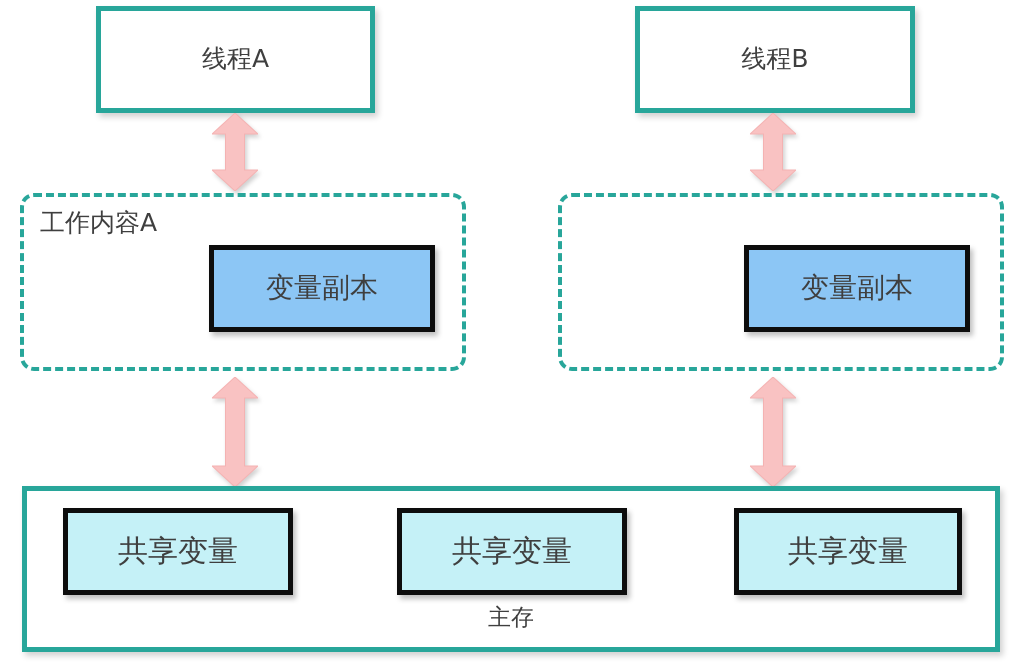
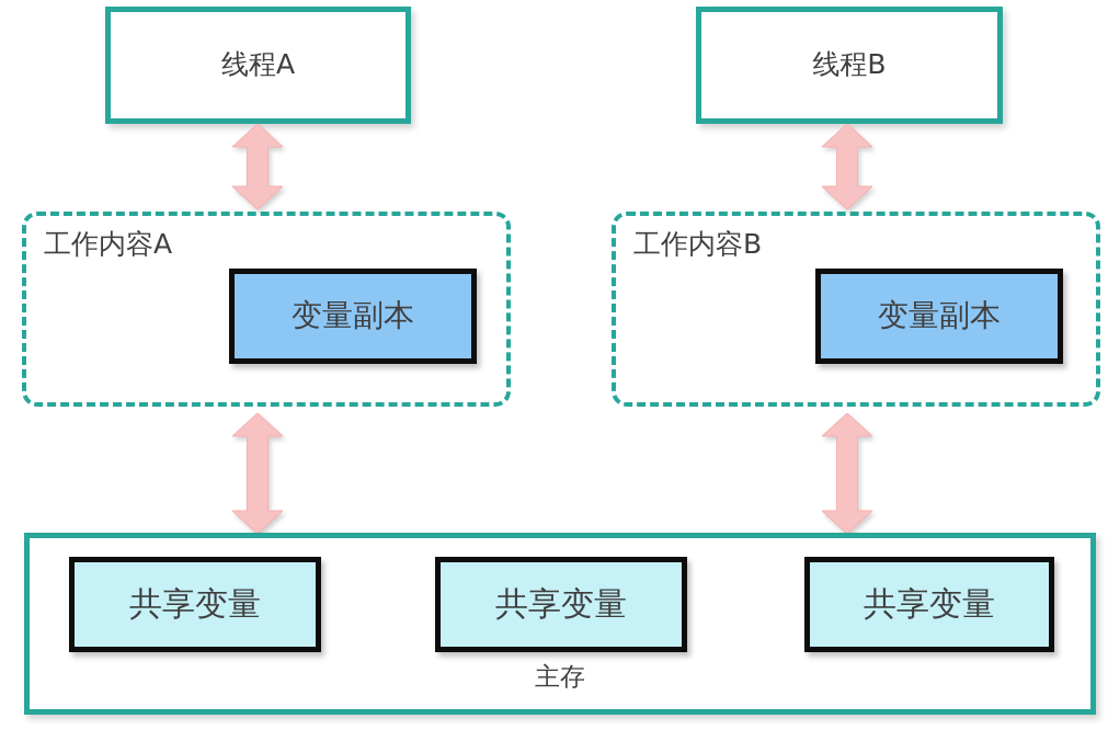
  线程A
  线程B
  工作内容A
  变量副本
+ 工作内容B
  变量副本
  共享变量
  共享变量
  共享变量
  主存
